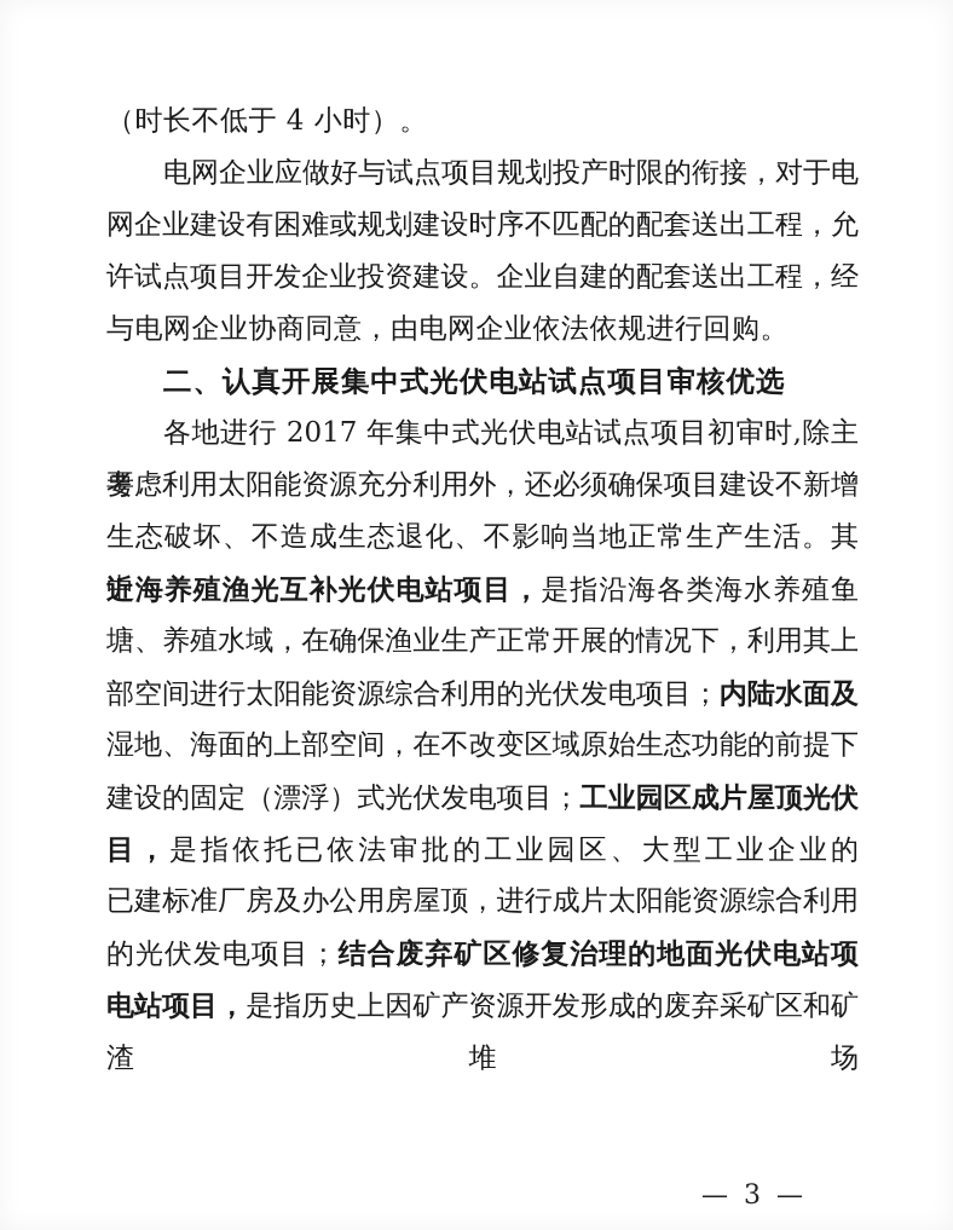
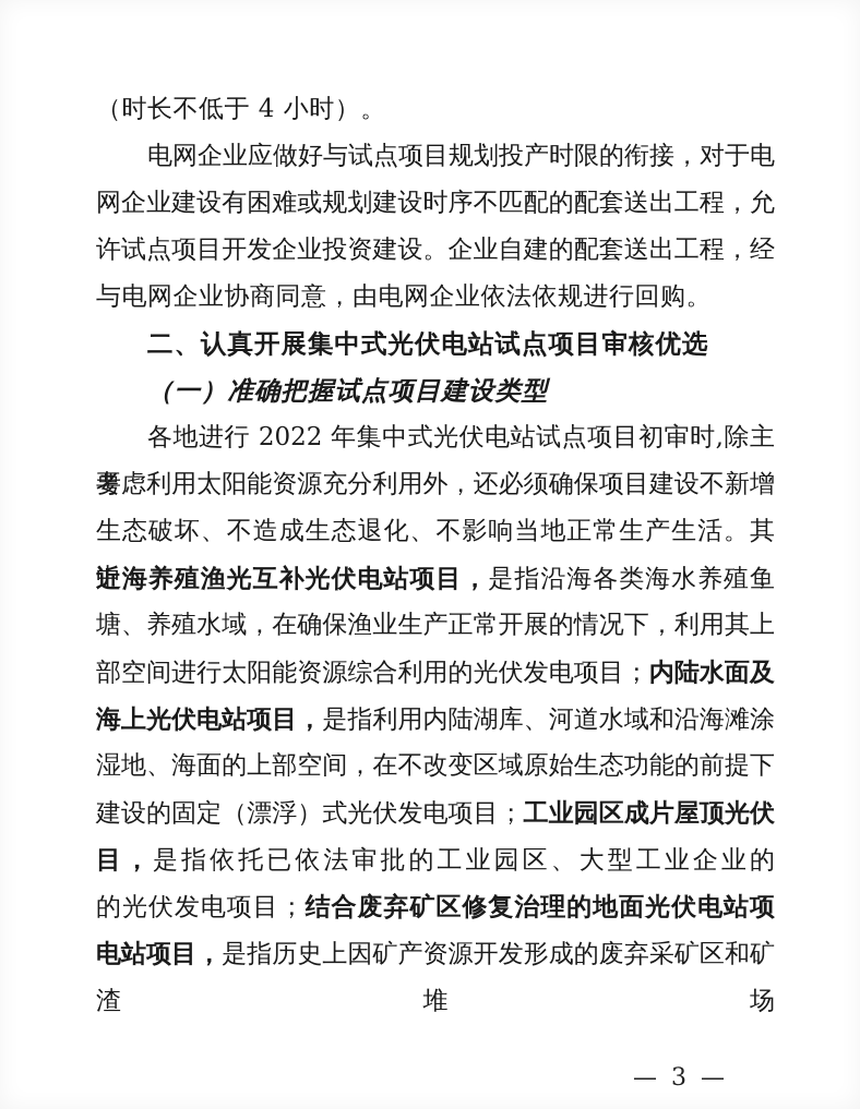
  （时长不低于 4 小时）。
  电网企业应做好与试点项目规划投产时限的衔接，对于电
  网企业建设有困难或规划建设时序不匹配的配套送出工程，允
  许试点项目开发企业投资建设。企业自建的配套送出工程，经
  与电网企业协商同意，由电网企业依法依规进行回购。
  二、认真开展集中式光伏电站试点项目审核优选
+ （一）准确把握试点项目建设类型
- 各地进行 2017 年集中式光伏电站试点项目初审时,除主要
+ 各地进行 2022 年集中式光伏电站试点项目初审时,除主要
  考虑利用太阳能资源充分利用外，还必须确保项目建设不新增
  生态破坏、不造成生态退化、不影响当地正常生产生活。其中，
  近海养殖渔光互补光伏电站项目，是指沿海各类海水养殖鱼
  塘、养殖水域，在确保渔业生产正常开展的情况下，利用其上
  部空间进行太阳能资源综合利用的光伏发电项目；内陆水面及
+ 海上光伏电站项目，是指利用内陆湖库、河道水域和沿海滩涂
  湿地、海面的上部空间，在不改变区域原始生态功能的前提下
  建设的固定（漂浮）式光伏发电项目；工业园区成片屋顶光伏
  目，是指依托已依法审批的工业园区、大型工业企业的
- 已建标准厂房及办公用房屋顶，进行成片太阳能资源综合利用
  的光伏发电项目；结合废弃矿区修复治理的地面光伏电站项
  电站项目，是指历史上因矿产资源开发形成的废弃采矿区和矿渣堆场
  — 3 —
